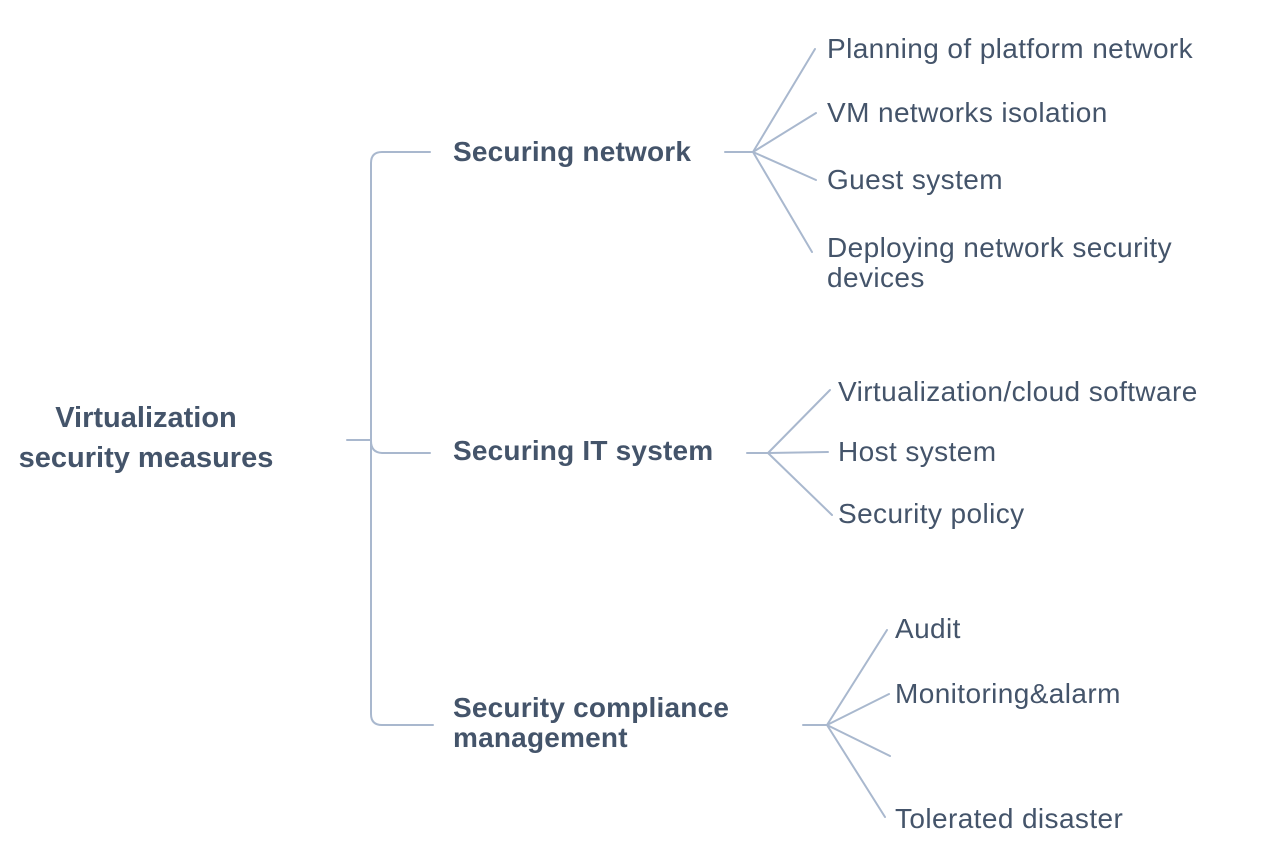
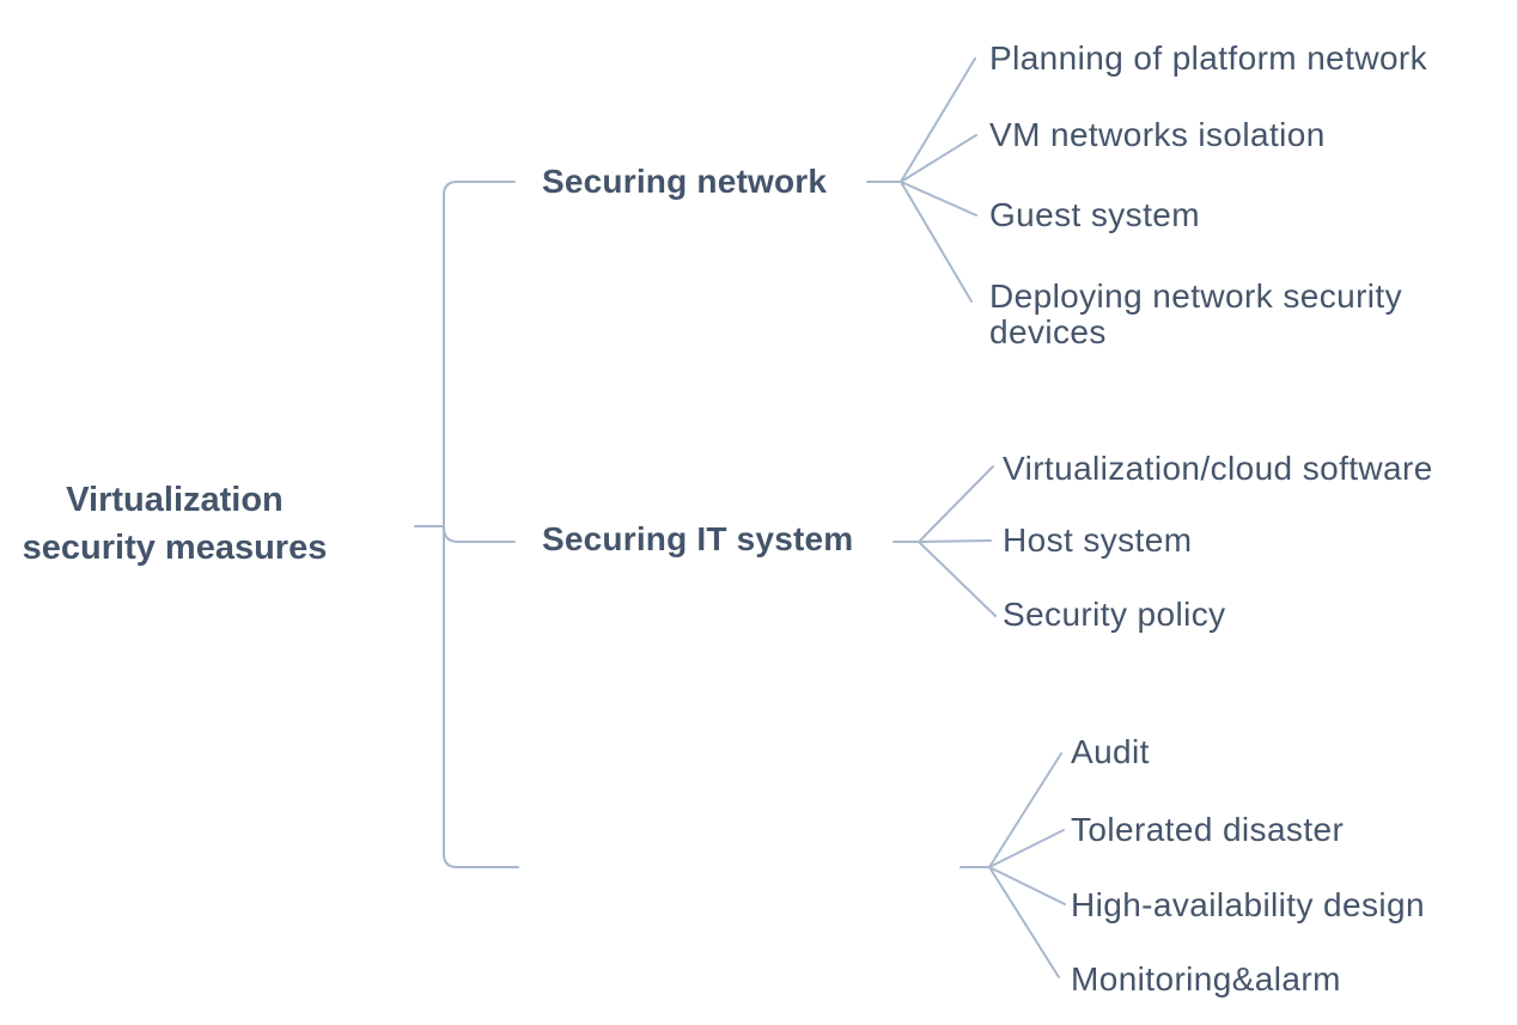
  Virtualization security measures
  Securing network
  Securing IT system
- Security compliance management
  Planning of platform network
  VM networks isolation
  Guest system
  Deploying network security devices
  Virtualization/cloud software
  Host system
  Security policy
  Audit
- Monitoring&alarm
+ Tolerated disaster
+ High-availability design
- Tolerated disaster
+ Monitoring&alarm
